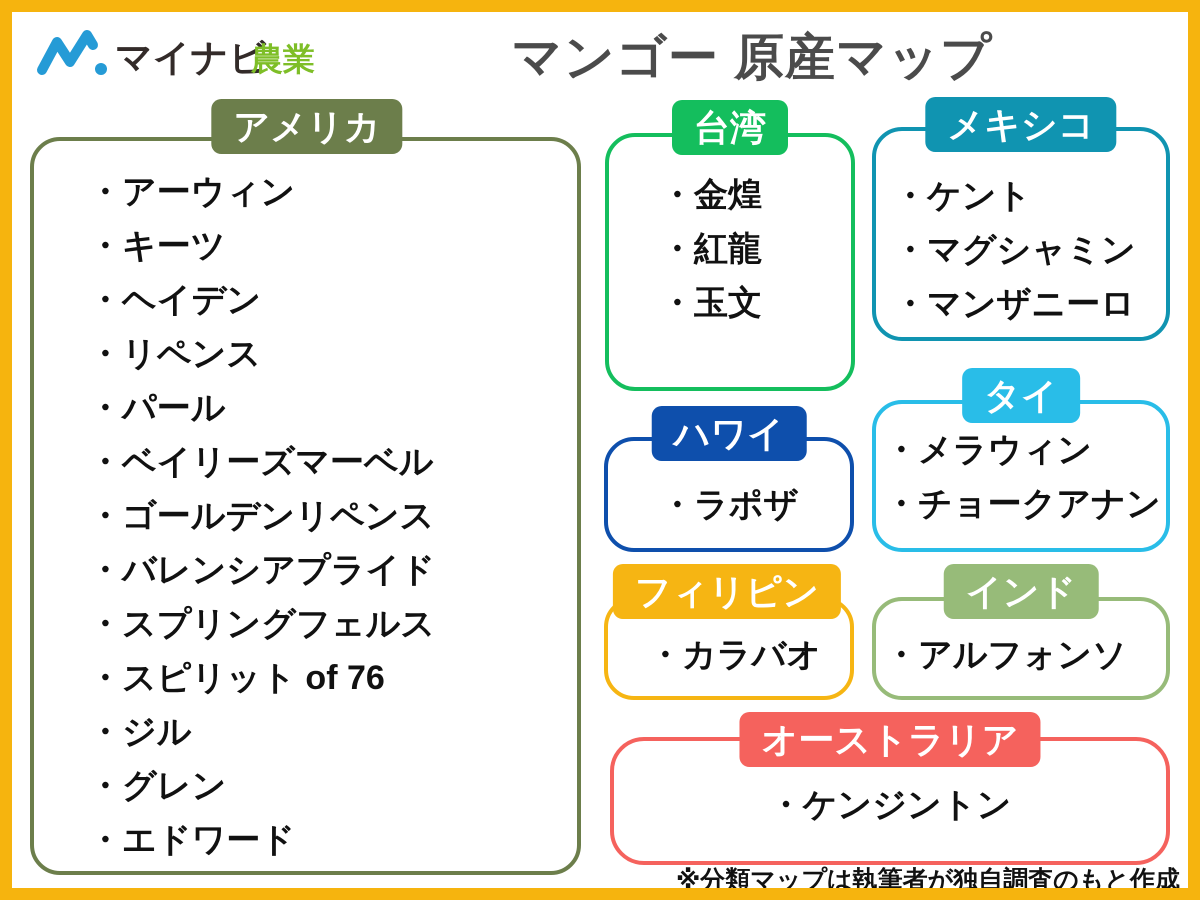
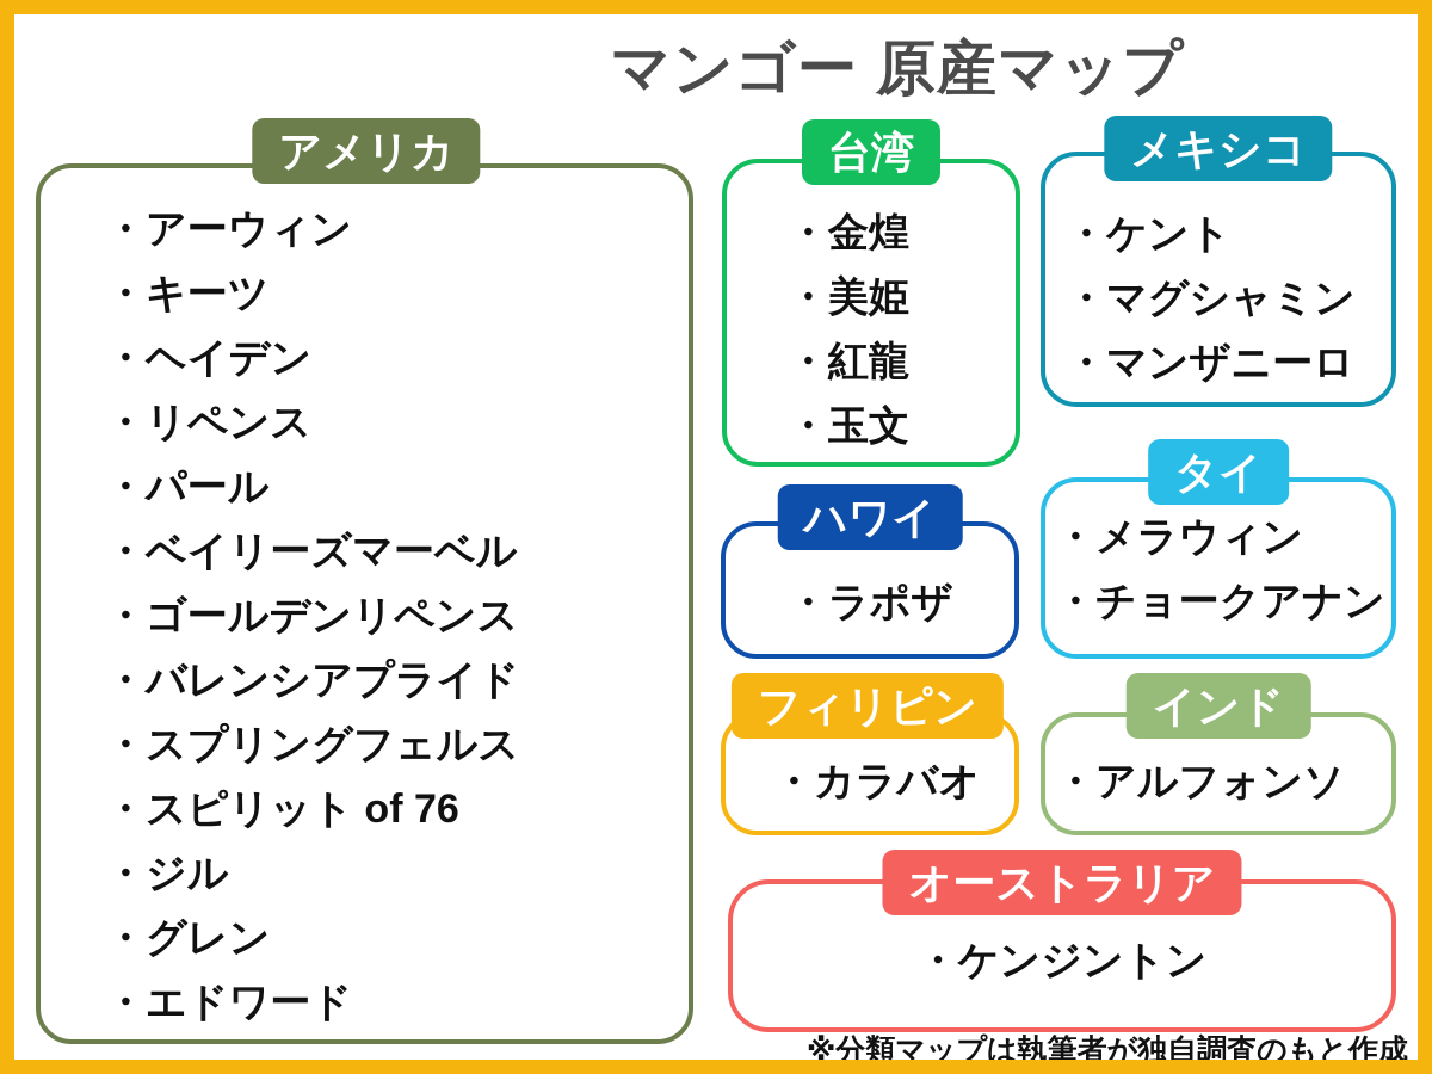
- マイナビ
- 農業
  マンゴー 原産マップ
  アメリカ
  ・アーウィン
  ・キーツ
  ・ヘイデン
  ・リペンス
  ・パール
  ・ベイリーズマーベル
  ・ゴールデンリペンス
  ・バレンシアプライド
  ・スプリングフェルス
  ・スピリット of 76
  ・ジル
  ・グレン
  ・エドワード
  台湾
  ・金煌
+ ・美姫
  ・紅龍
  ・玉文
  メキシコ
  ・ケント
  ・マグシャミン
  ・マンザニーロ
  ハワイ
  ・ラポザ
  タイ
  ・メラウィン
  ・チョークアナン
  フィリピン
  ・カラバオ
  インド
  ・アルフォンソ
  オーストラリア
  ・ケンジントン
  ※分類マップは執筆者が独自調査のもと作成
